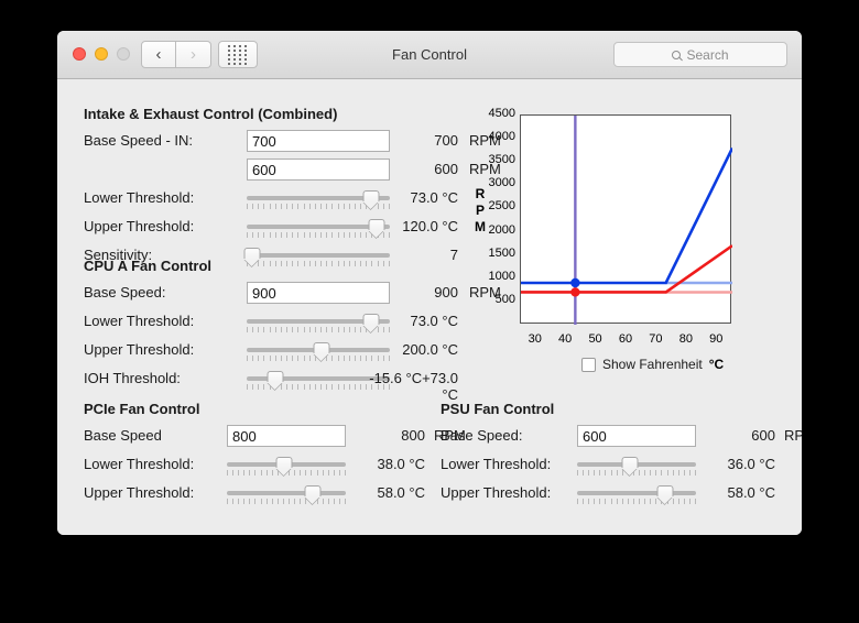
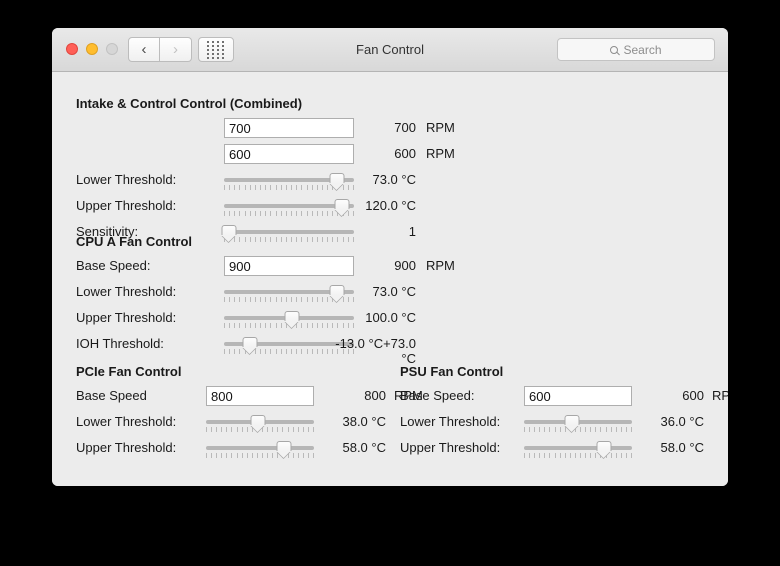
  ‹
  ›
  Fan Control
  Search
- Intake & Exhaust Control (Combined)
+ Intake & Control Control (Combined)
- Base Speed - IN:
  700
  700
  RPM
  600
  600
  RPM
  Lower Threshold:
  73.0 °C
  Upper Threshold:
  120.0 °C
  Sensitivity:
- 7
+ 1
  CPU A Fan Control
  Base Speed:
  900
  900
  RPM
  Lower Threshold:
  73.0 °C
  Upper Threshold:
- 200.0 °C
+ 100.0 °C
  IOH Threshold:
- -15.6 °C+73.0 °C
+ -13.0 °C+73.0 °C
  PCIe Fan Control
  Base Speed
  800
  800
  RPM
  Lower Threshold:
  38.0 °C
  Upper Threshold:
  58.0 °C
  PSU Fan Control
  Base Speed:
  600
  600
  Lower Threshold:
  36.0 °C
  Upper Threshold:
  58.0 °C
- R
- P
- M
- 500
- 1000
- 1500
- 2000
- 2500
- 3000
- 3500
- 4000
- 4500
- 30
- 40
- 50
- 60
- 70
- 80
- 90
- Show Fahrenheit
- °C
